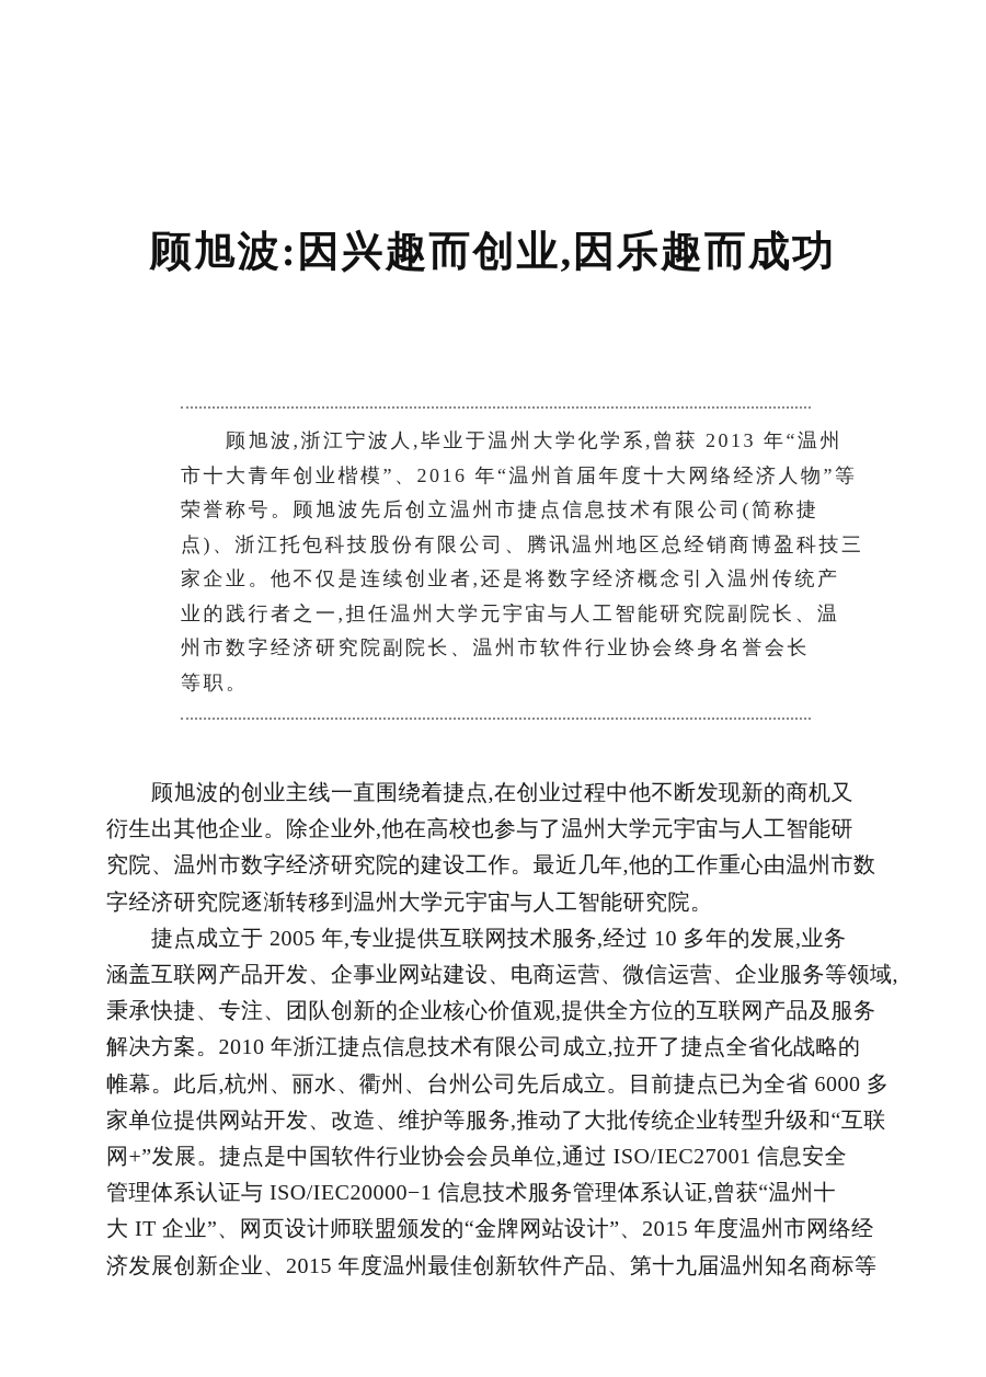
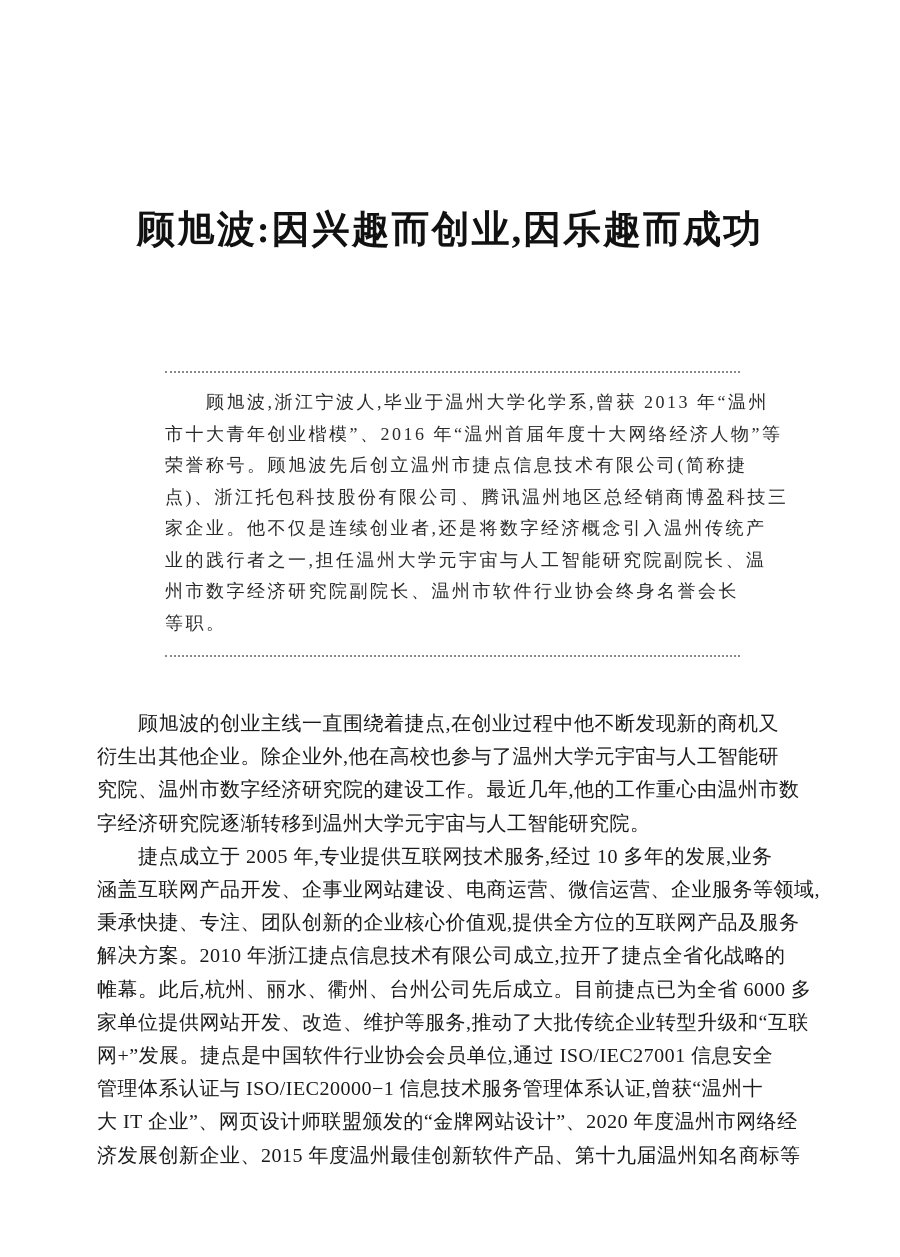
  顾旭波:因兴趣而创业,因乐趣而成功
  顾旭波,浙江宁波人,毕业于温州大学化学系,曾获 2013 年“温州
  市十大青年创业楷模”、2016 年“温州首届年度十大网络经济人物”等
  荣誉称号。顾旭波先后创立温州市捷点信息技术有限公司(简称捷
  点)、浙江托包科技股份有限公司、腾讯温州地区总经销商博盈科技三
  家企业。他不仅是连续创业者,还是将数字经济概念引入温州传统产
  业的践行者之一,担任温州大学元宇宙与人工智能研究院副院长、温
  州市数字经济研究院副院长、温州市软件行业协会终身名誉会长
  等职。
  顾旭波的创业主线一直围绕着捷点,在创业过程中他不断发现新的商机又
  衍生出其他企业。除企业外,他在高校也参与了温州大学元宇宙与人工智能研
  究院、温州市数字经济研究院的建设工作。最近几年,他的工作重心由温州市数
  字经济研究院逐渐转移到温州大学元宇宙与人工智能研究院。
  捷点成立于 2005 年,专业提供互联网技术服务,经过 10 多年的发展,业务
  涵盖互联网产品开发、企事业网站建设、电商运营、微信运营、企业服务等领域,
  秉承快捷、专注、团队创新的企业核心价值观,提供全方位的互联网产品及服务
  解决方案。2010 年浙江捷点信息技术有限公司成立,拉开了捷点全省化战略的
  帷幕。此后,杭州、丽水、衢州、台州公司先后成立。目前捷点已为全省 6000 多
  家单位提供网站开发、改造、维护等服务,推动了大批传统企业转型升级和“互联
  网+”发展。捷点是中国软件行业协会会员单位,通过 ISO/IEC27001 信息安全
  管理体系认证与 ISO/IEC20000−1 信息技术服务管理体系认证,曾获“温州十
- 大 IT 企业”、网页设计师联盟颁发的“金牌网站设计”、2015 年度温州市网络经
+ 大 IT 企业”、网页设计师联盟颁发的“金牌网站设计”、2020 年度温州市网络经
  济发展创新企业、2015 年度温州最佳创新软件产品、第十九届温州知名商标等
